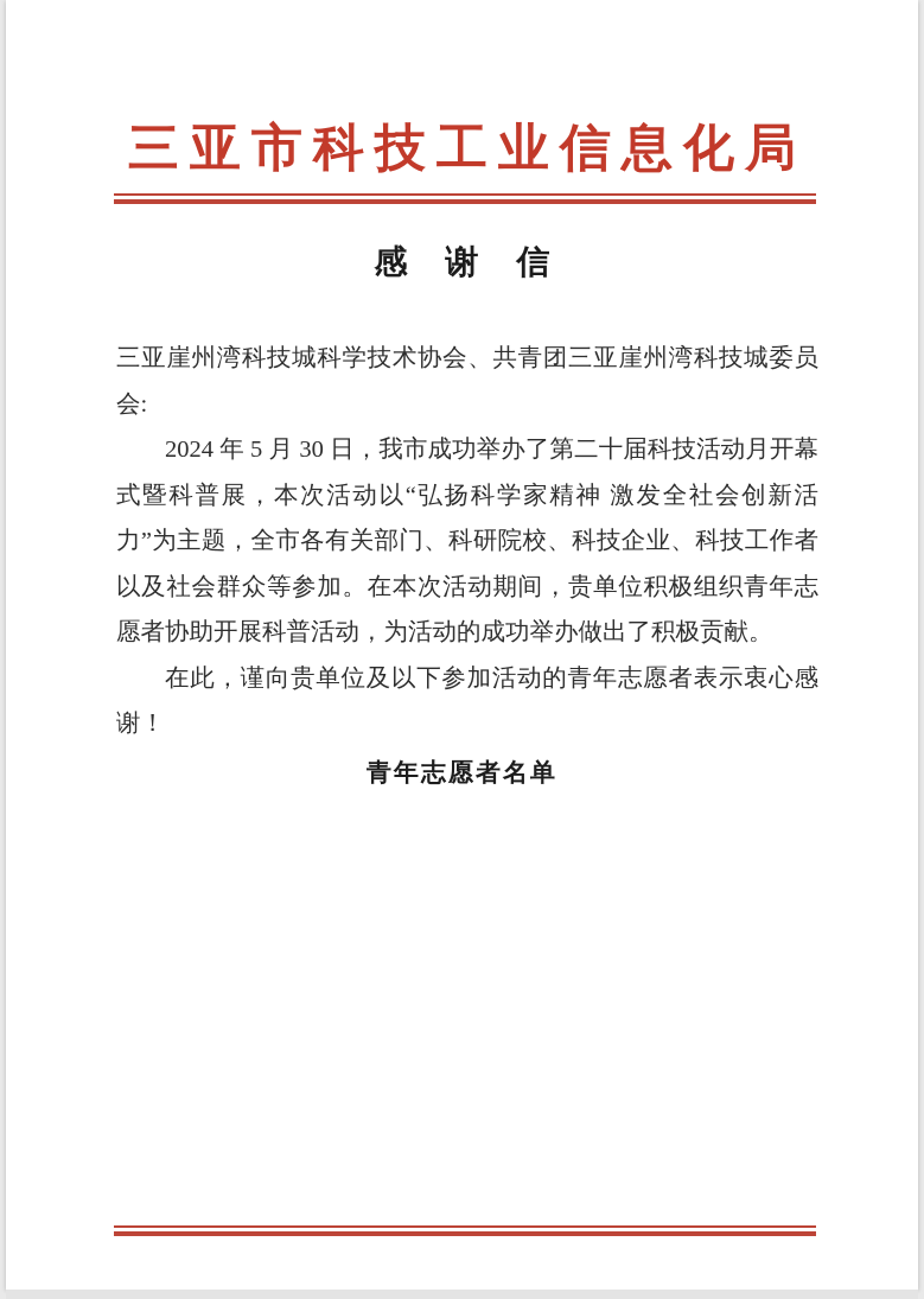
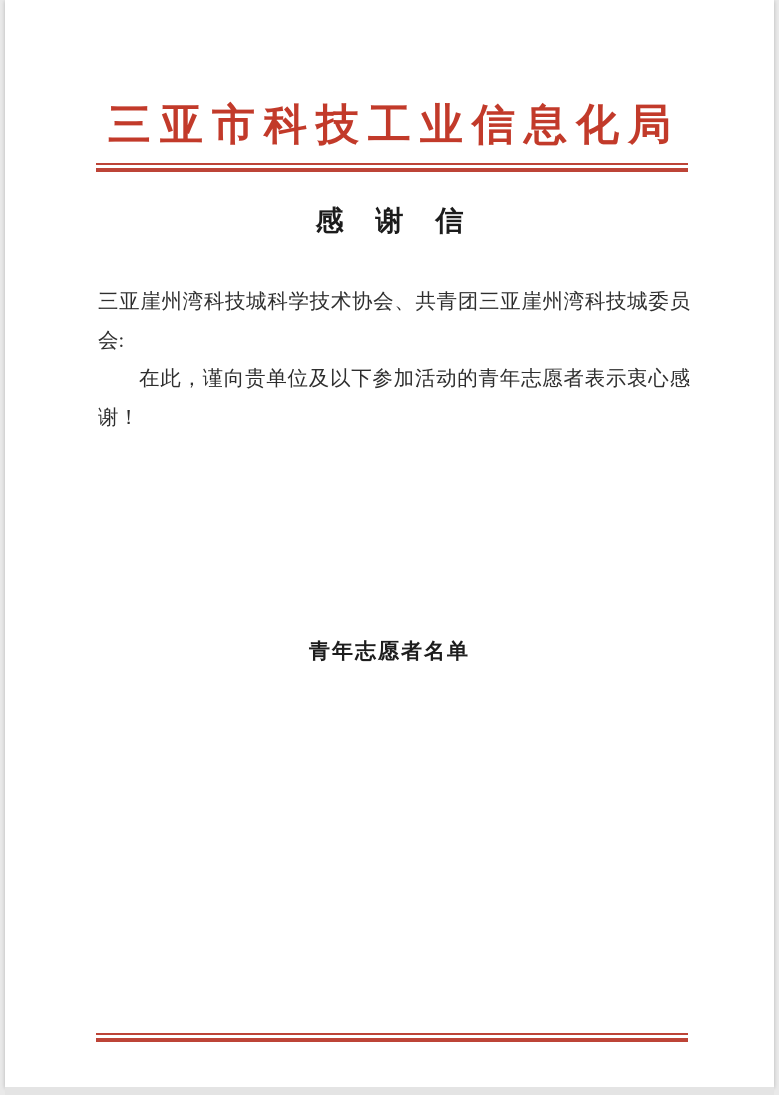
  三亚市科技工业信息化局
  感谢信
  三亚崖州湾科技城科学技术协会、共青团三亚崖州湾科技城委员会:
- 2024 年 5 月 30 日，我市成功举办了第二十届科技活动月开幕式暨科普展，本次活动以“弘扬科学家精神 激发全社会创新活力”为主题，全市各有关部门、科研院校、科技企业、科技工作者以及社会群众等参加。在本次活动期间，贵单位积极组织青年志愿者协助开展科普活动，为活动的成功举办做出了积极贡献。
  在此，谨向贵单位及以下参加活动的青年志愿者表示衷心感谢！
  青年志愿者名单
